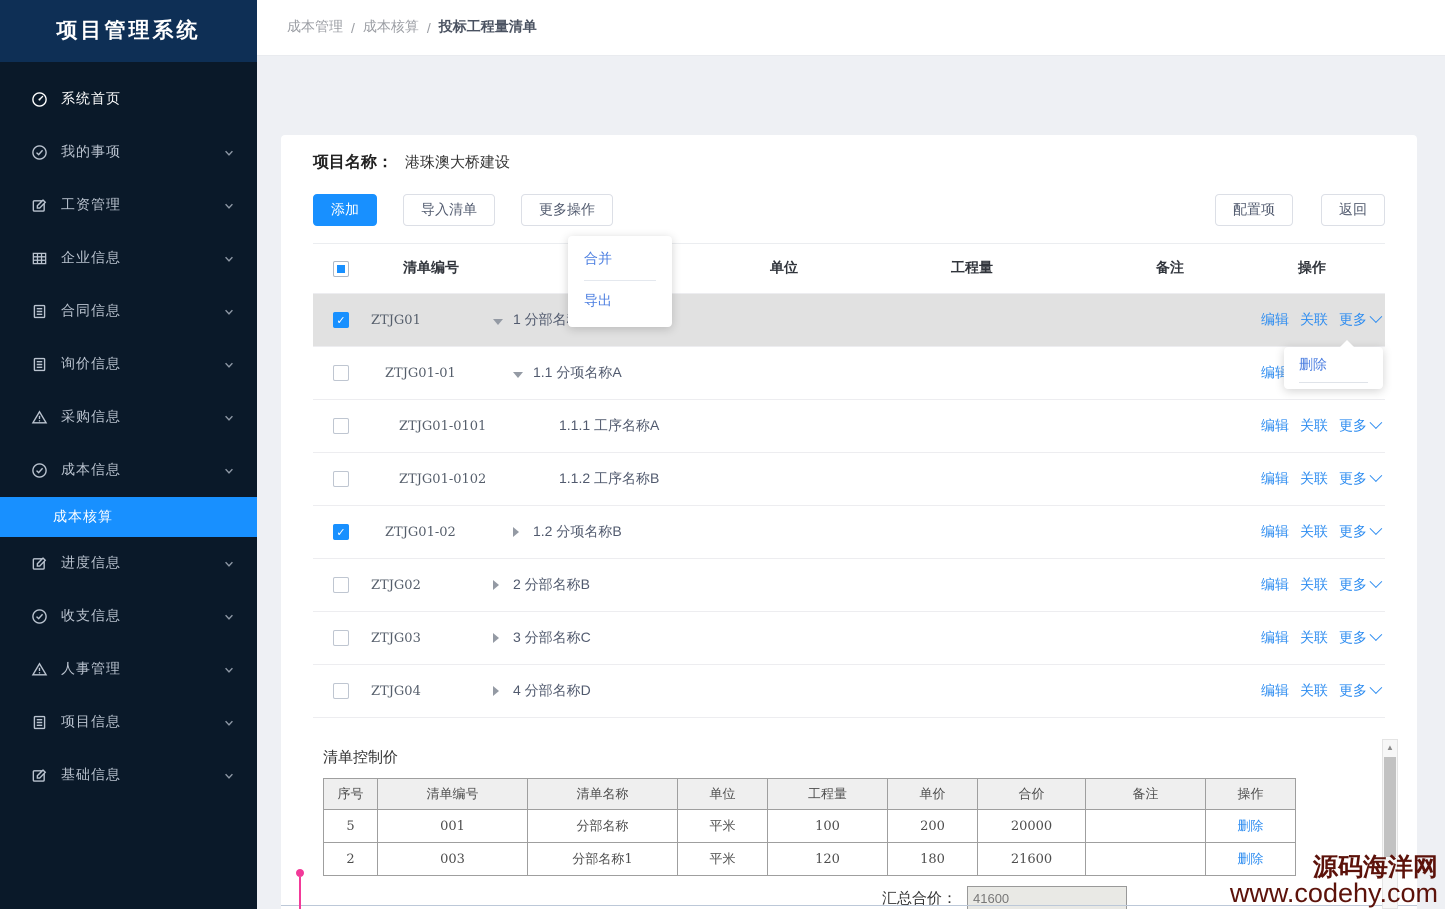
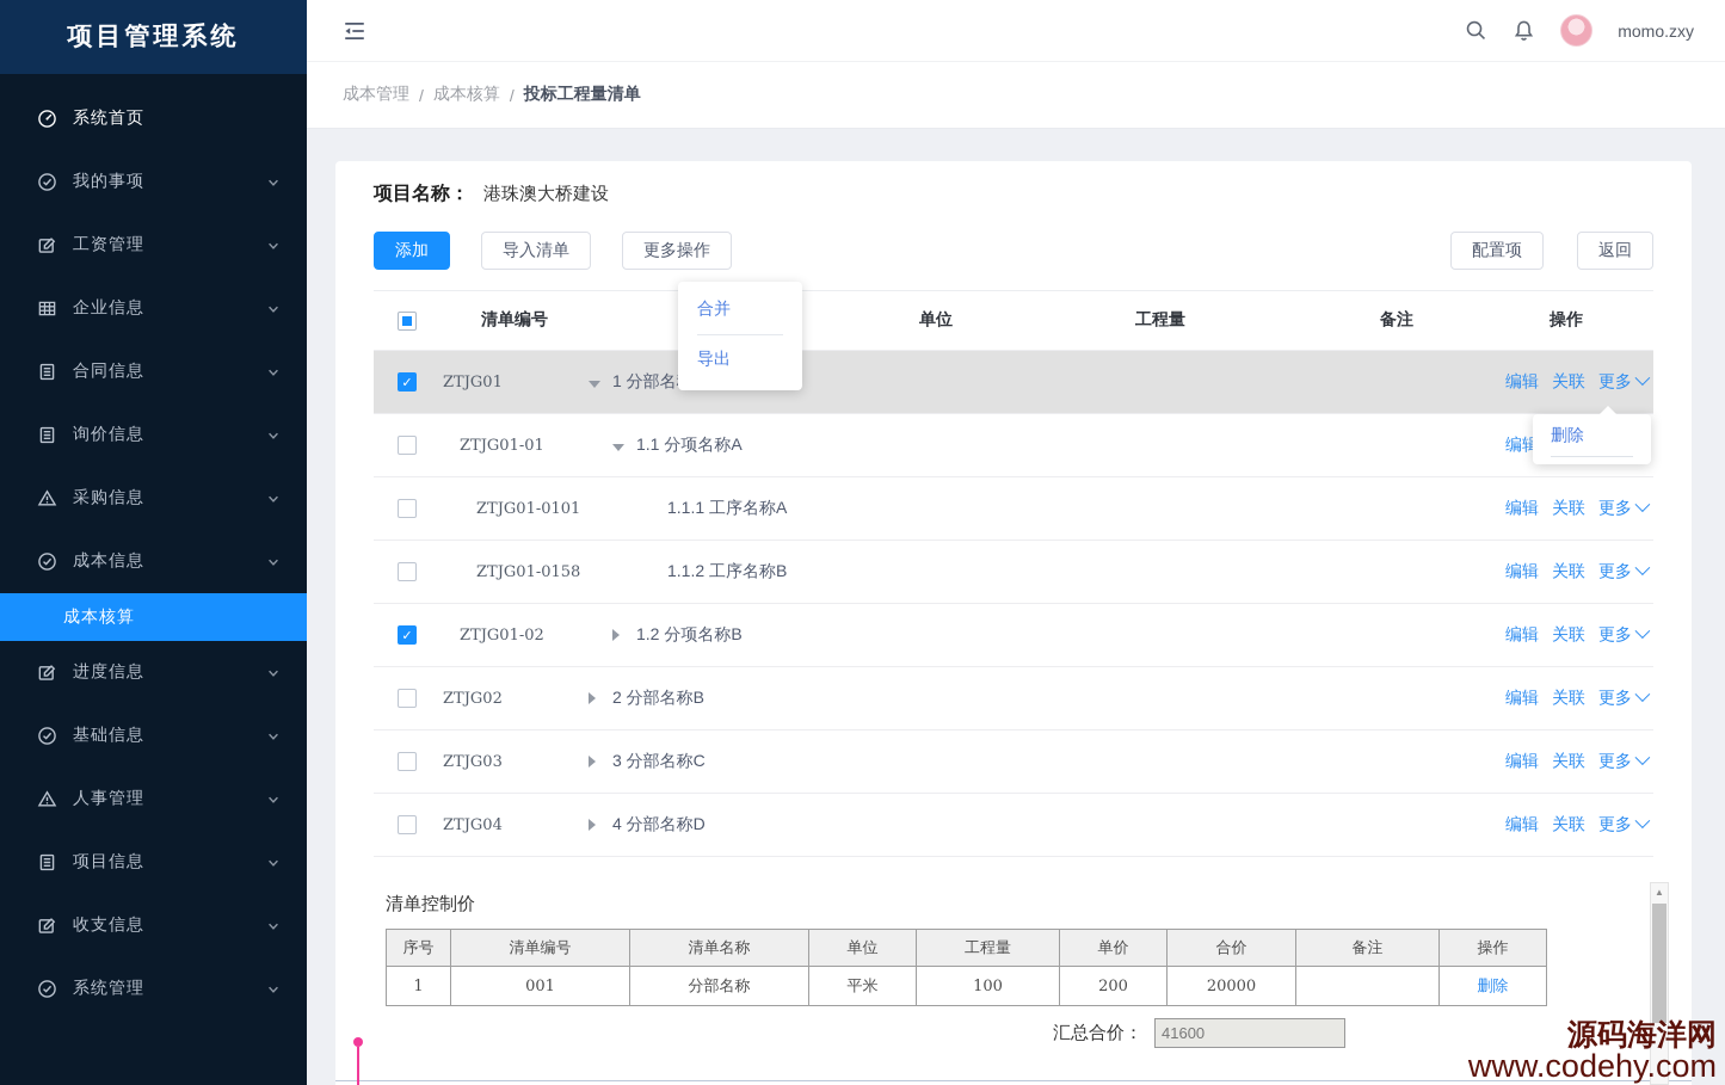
  项目管理系统
  系统首页
  我的事项
  工资管理
  企业信息
  合同信息
  询价信息
  采购信息
  成本信息
  成本核算
  进度信息
- 收支信息
+ 基础信息
  人事管理
  项目信息
- 基础信息
+ 收支信息
+ 系统管理
+ momo.zxy
  成本管理
  /
  成本核算
  /
  投标工程量清单
  项目名称：
  港珠澳大桥建设
  添加
  导入清单
  更多操作
  配置项
  返回
  清单编号
  单位
  工程量
  备注
  操作
  ✓
  ZTJG01
  编辑
  关联
  更多
  ZTJG01-01
  1.1 分项名称A
  编辑
  ZTJG01-0101
  1.1.1 工序名称A
  编辑
  关联
  更多
- ZTJG01-0102
+ ZTJG01-0158
  1.1.2 工序名称B
  编辑
  关联
  更多
  ✓
  ZTJG01-02
  1.2 分项名称B
  编辑
  关联
  更多
  ZTJG02
  2 分部名称B
  编辑
  关联
  更多
  ZTJG03
  3 分部名称C
  编辑
  关联
  更多
  ZTJG04
  4 分部名称D
  编辑
  关联
  更多
  合并
  导出
  删除
  清单控制价
  序号	清单编号	清单名称	单位	工程量	单价	合价	备注	操作
- 5	001	分部名称	平米	100	200	20000		删除
+ 1	001	分部名称	平米	100	200	20000		删除
- 2	003	分部名称1	平米	120	180	21600		删除
  汇总合价：
  41600
  ▲
  源码海洋网
  www.codehy.com
